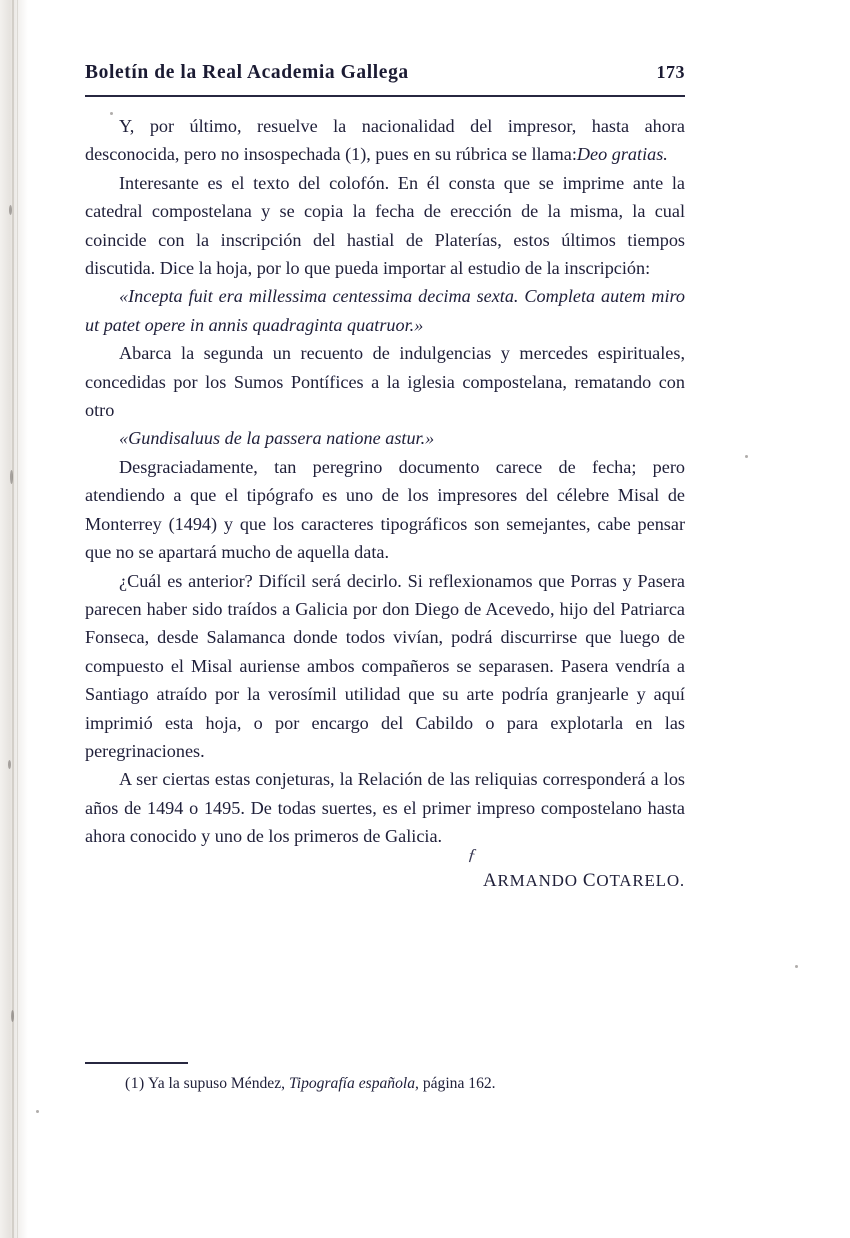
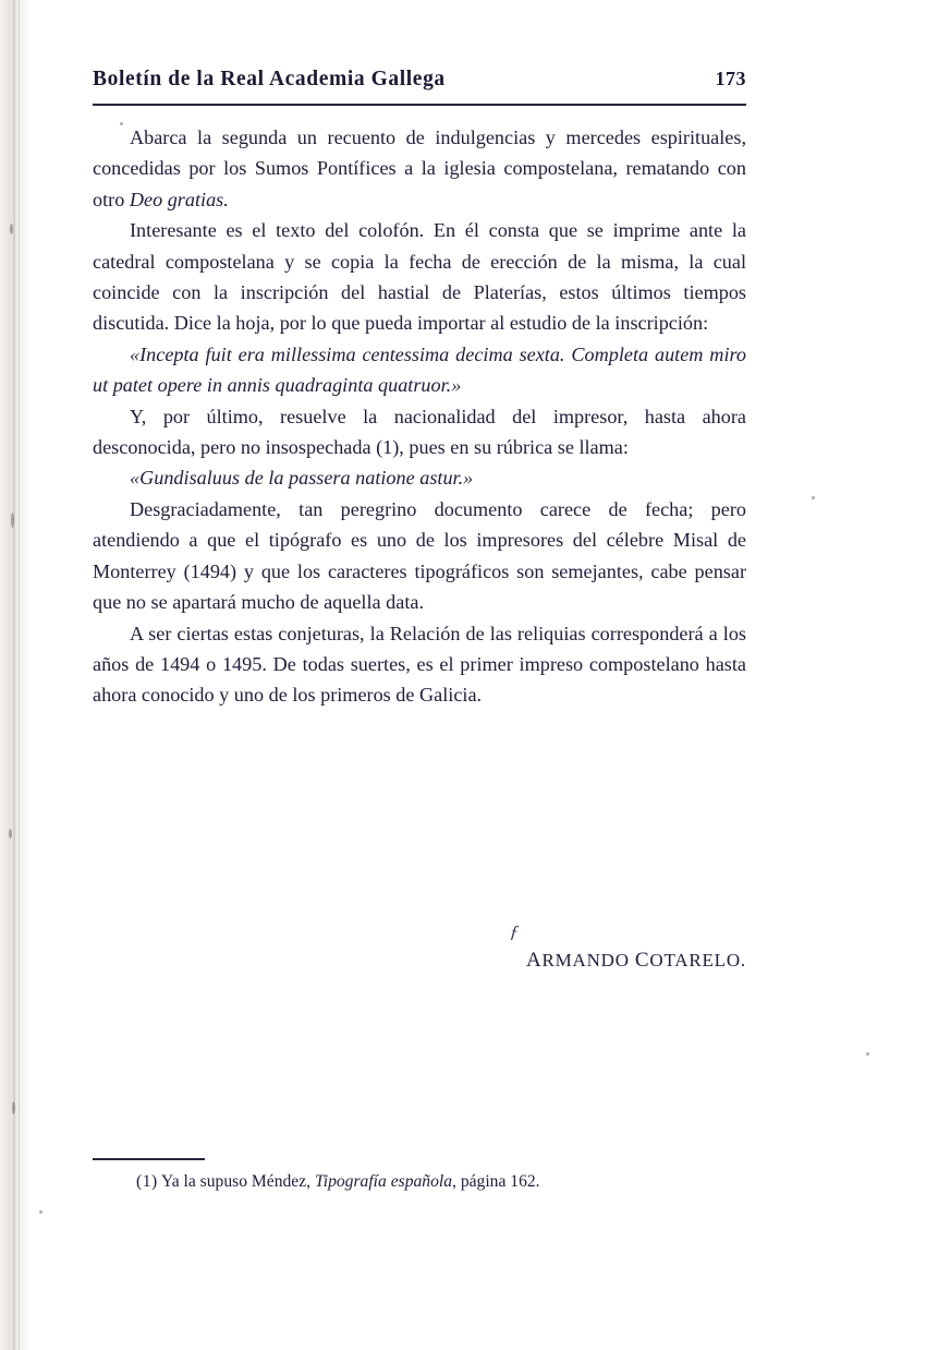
  Boletín de la Real Academia Gallega
  173
- Y, por último, resuelve la nacionalidad del impresor, hasta ahora desconocida, pero no insospechada (1), pues en su rúbrica se llama:Deo gratias.
+ Abarca la segunda un recuento de indulgencias y mercedes espirituales, concedidas por los Sumos Pontífices a la iglesia compostelana, rematando con otro Deo gratias.
  Interesante es el texto del colofón. En él consta que se imprime ante la catedral compostelana y se copia la fecha de erección de la misma, la cual coincide con la inscripción del hastial de Platerías, estos últimos tiempos discutida. Dice la hoja, por lo que pueda importar al estudio de la inscripción:
  «Incepta fuit era millessima centessima decima sexta. Completa autem miro ut patet opere in annis quadraginta quatruor.»
- Abarca la segunda un recuento de indulgencias y mercedes espirituales, concedidas por los Sumos Pontífices a la iglesia compostelana, rematando con otro
+ Y, por último, resuelve la nacionalidad del impresor, hasta ahora desconocida, pero no insospechada (1), pues en su rúbrica se llama:
  «Gundisaluus de la passera natione astur.»
  Desgraciadamente, tan peregrino documento carece de fecha; pero atendiendo a que el tipógrafo es uno de los impresores del célebre Misal de Monterrey (1494) y que los caracteres tipográficos son semejantes, cabe pensar que no se apartará mucho de aquella data.
- ¿Cuál es anterior? Difícil será decirlo. Si reflexionamos que Porras y Pasera parecen haber sido traídos a Galicia por don Diego de Acevedo, hijo del Patriarca Fonseca, desde Salamanca donde todos vivían, podrá discurrirse que luego de compuesto el Misal auriense ambos compañeros se separasen. Pasera vendría a Santiago atraído por la verosímil utilidad que su arte podría granjearle y aquí imprimió esta hoja, o por encargo del Cabildo o para explotarla en las peregrinaciones.
  A ser ciertas estas conjeturas, la Relación de las reliquias corresponderá a los años de 1494 o 1495. De todas suertes, es el primer impreso compostelano hasta ahora conocido y uno de los primeros de Galicia.
  ARMANDO COTARELO.
  (1) Ya la supuso Méndez, Tipografía española, página 162.
